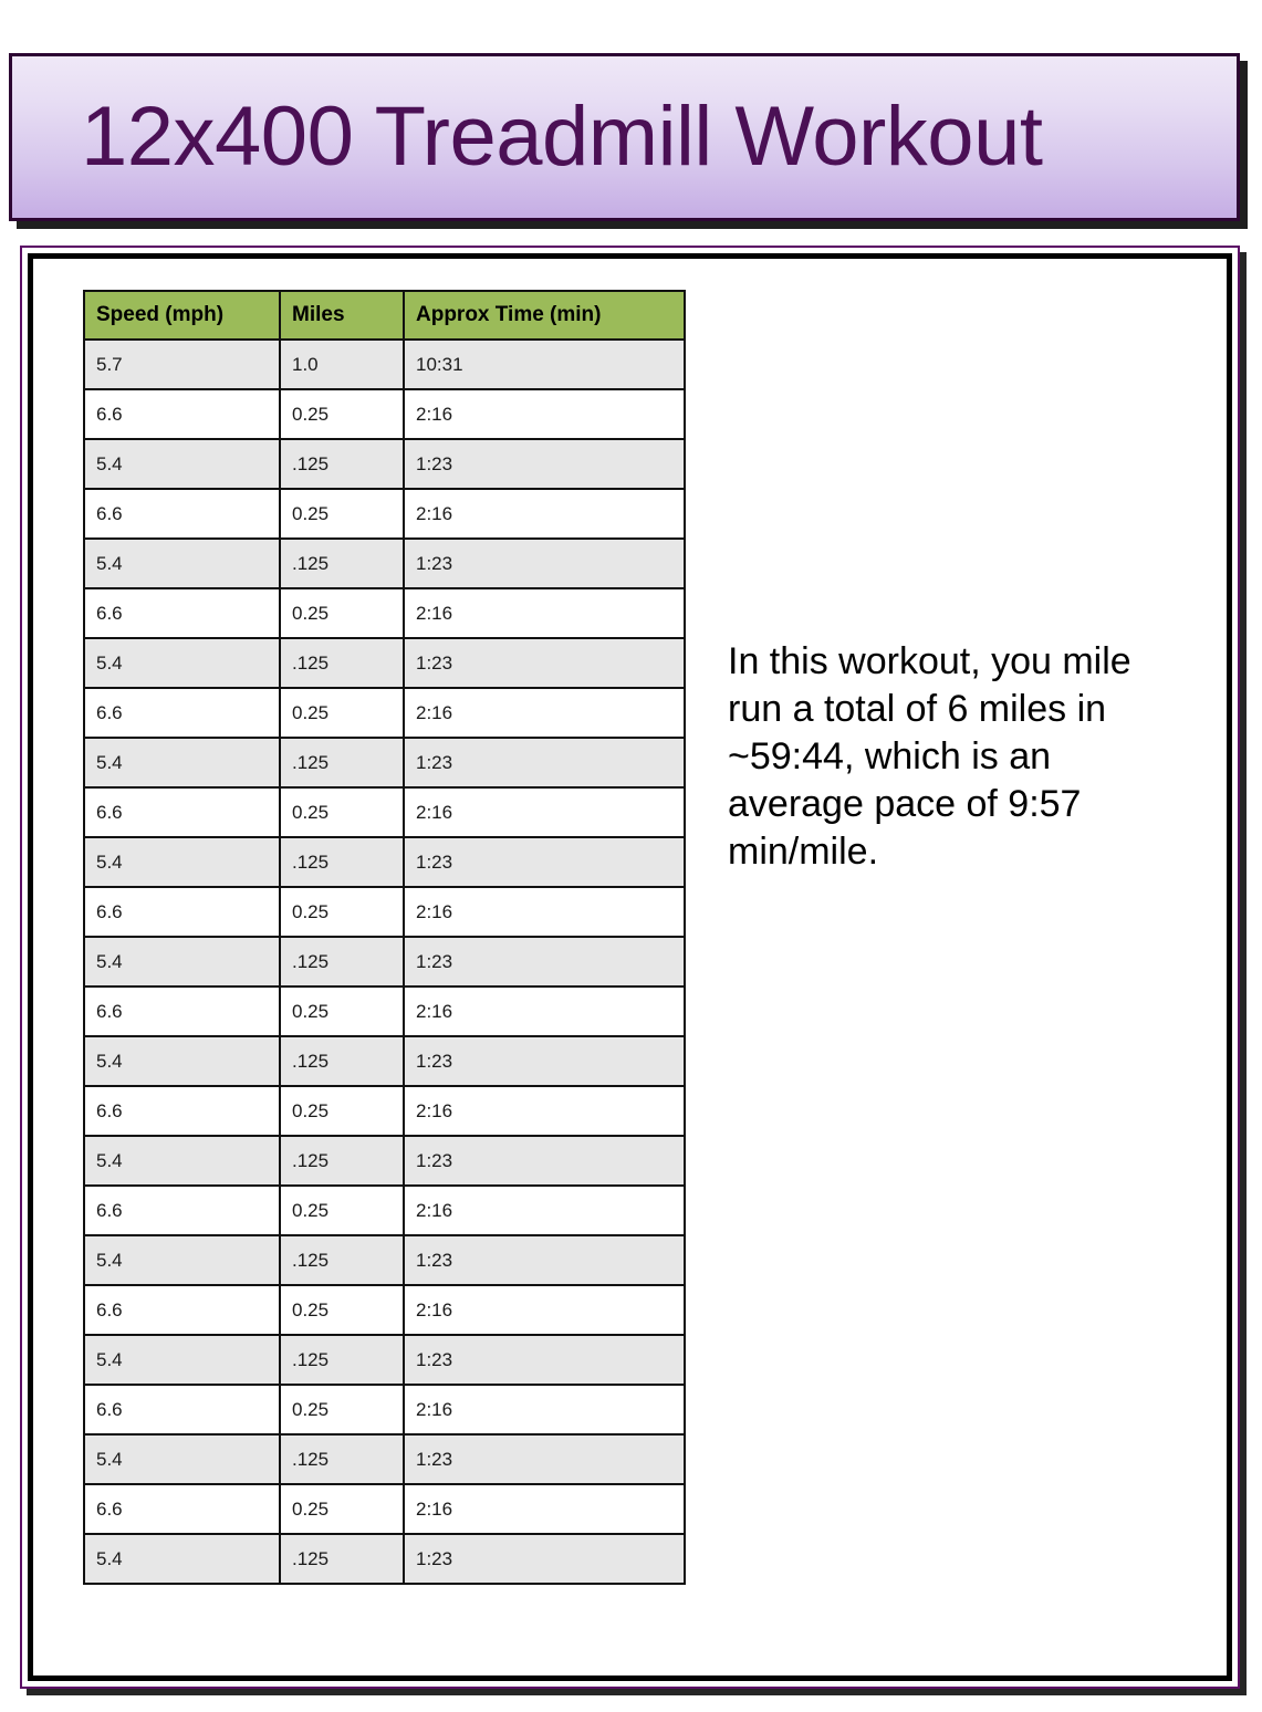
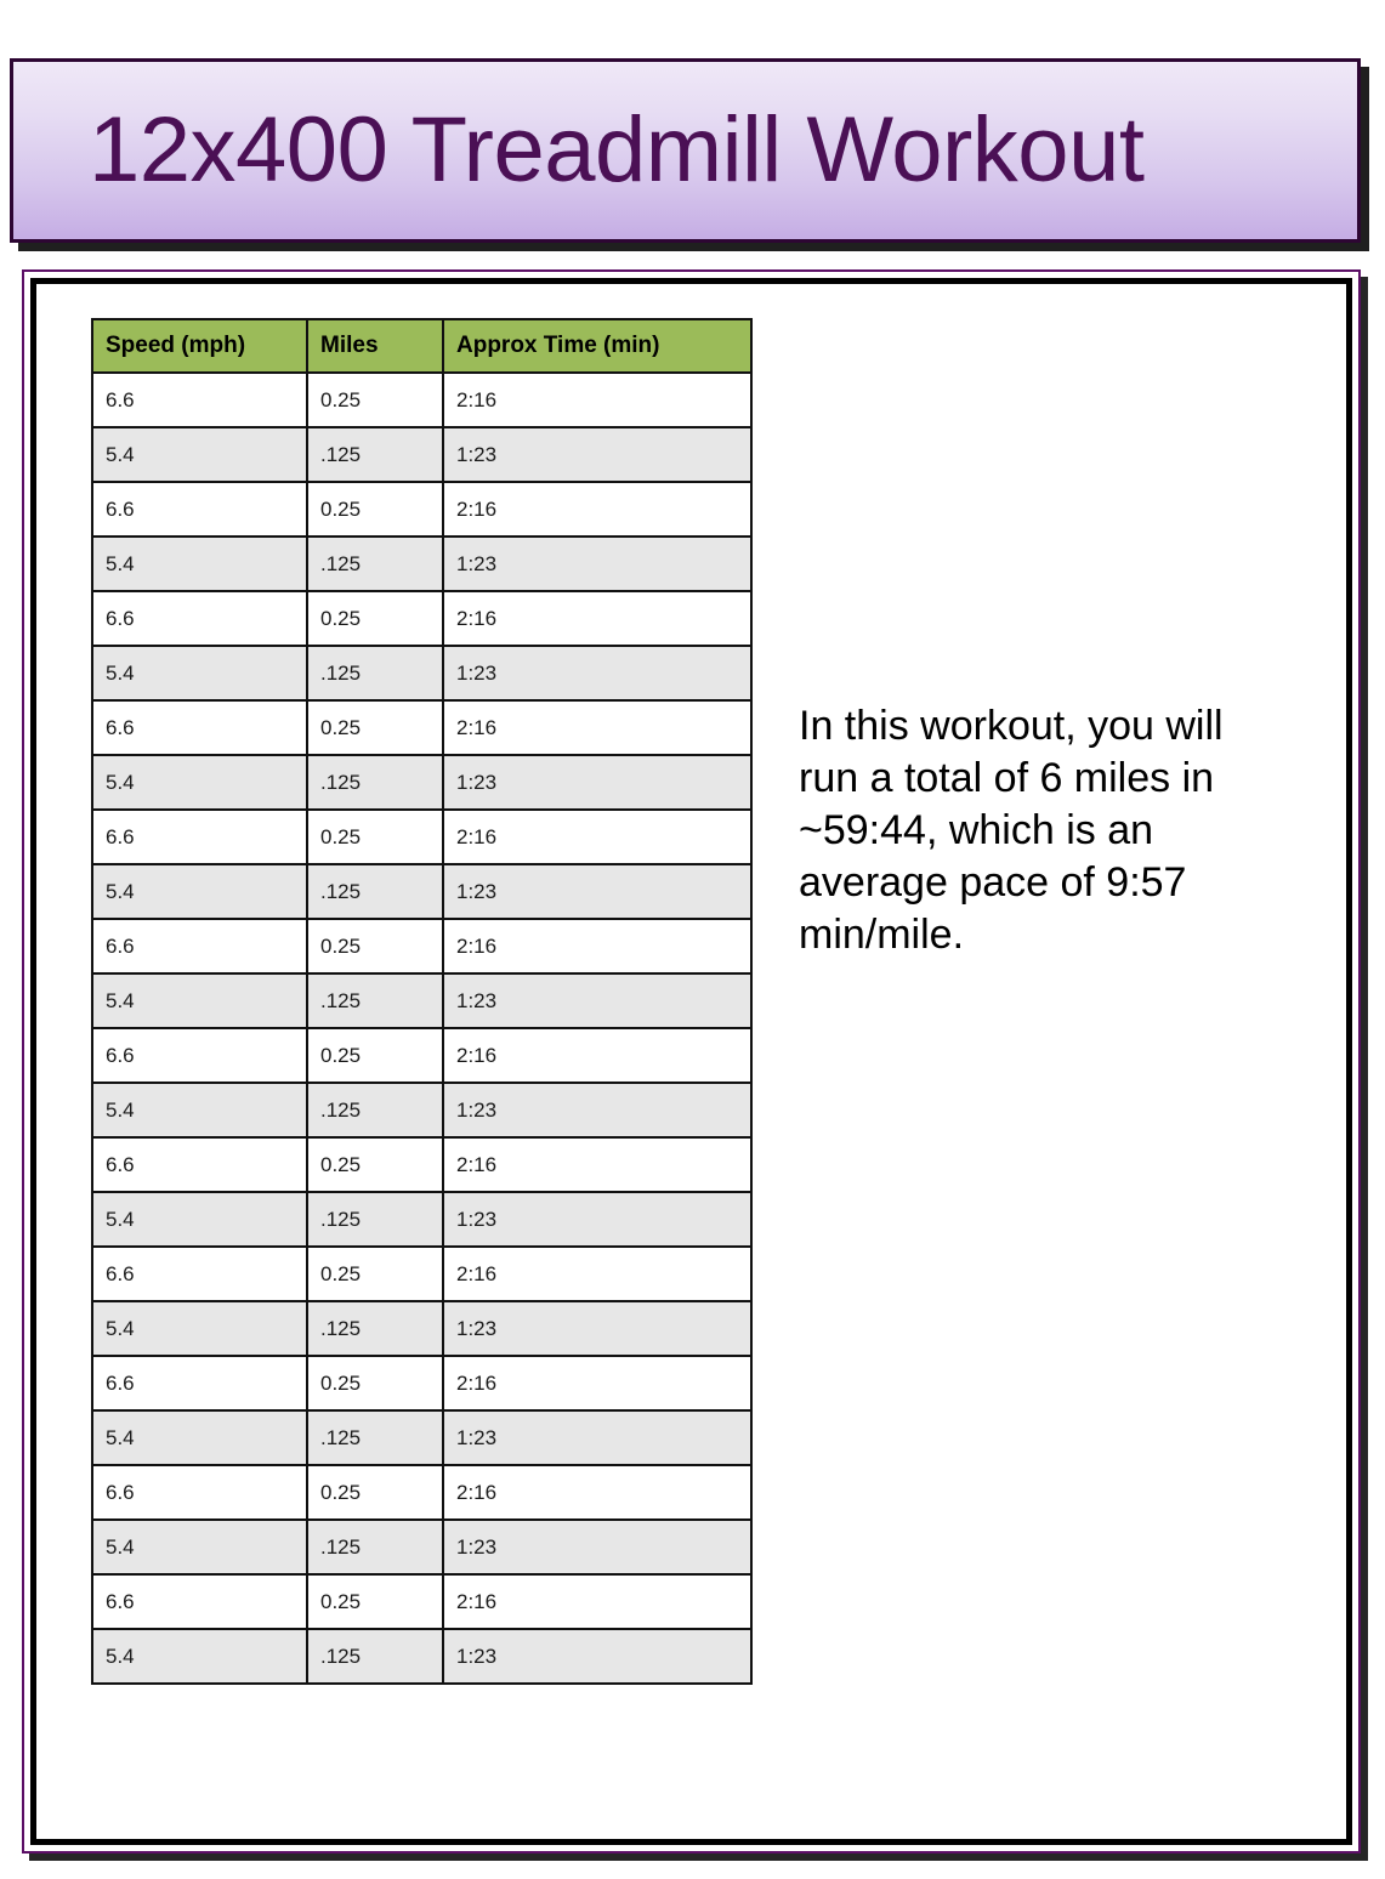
  12x400 Treadmill Workout
  Speed (mph)	Miles	Approx Time (min)
- 5.7	1.0	10:31
  6.6	0.25	2:16
  5.4	.125	1:23
  6.6	0.25	2:16
  5.4	.125	1:23
  6.6	0.25	2:16
  5.4	.125	1:23
  6.6	0.25	2:16
  5.4	.125	1:23
  6.6	0.25	2:16
  5.4	.125	1:23
  6.6	0.25	2:16
  5.4	.125	1:23
  6.6	0.25	2:16
  5.4	.125	1:23
  6.6	0.25	2:16
  5.4	.125	1:23
  6.6	0.25	2:16
  5.4	.125	1:23
  6.6	0.25	2:16
  5.4	.125	1:23
  6.6	0.25	2:16
  5.4	.125	1:23
  6.6	0.25	2:16
  5.4	.125	1:23
- In this workout, you mile run a total of 6 miles in ~59:44, which is an average pace of 9:57 min/mile.
+ In this workout, you will run a total of 6 miles in ~59:44, which is an average pace of 9:57 min/mile.
